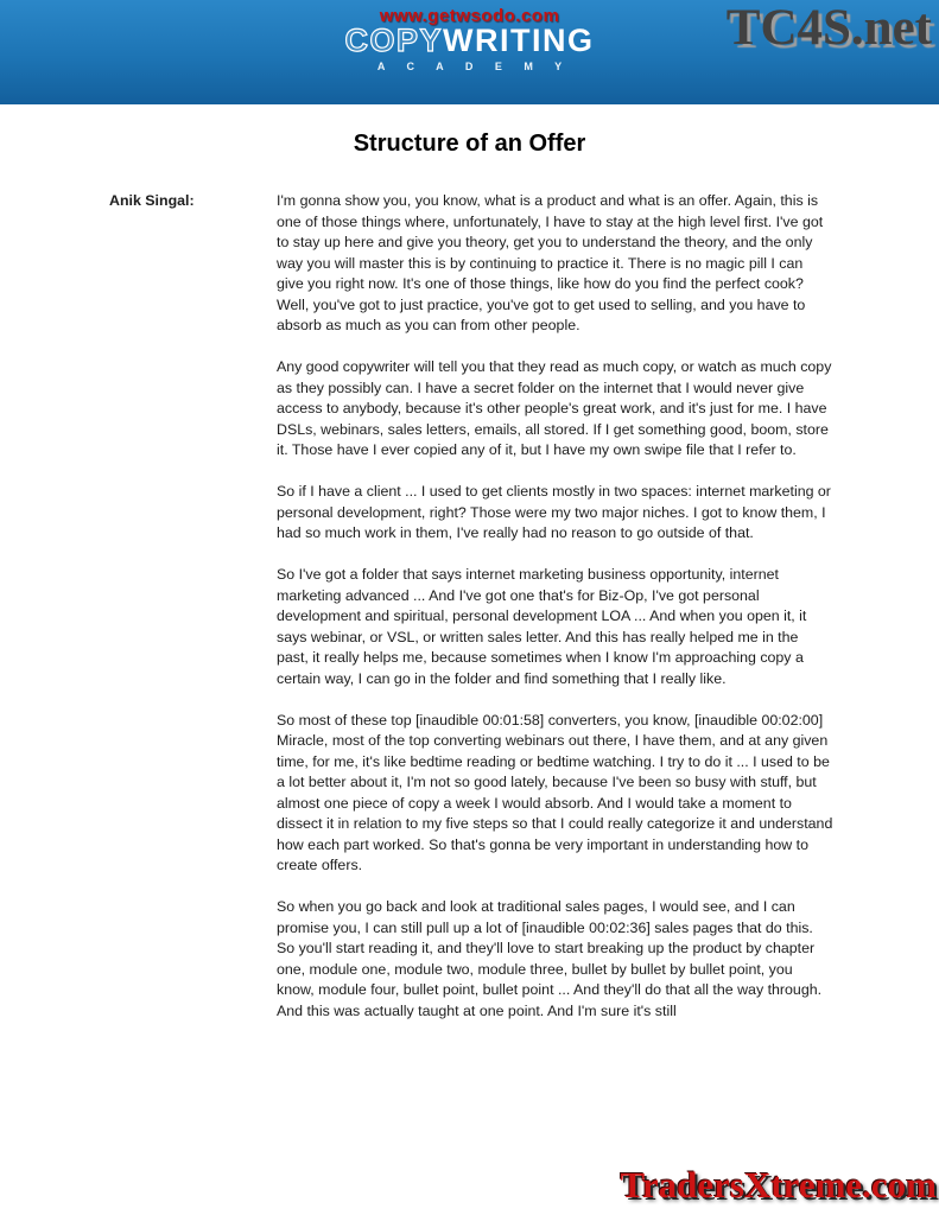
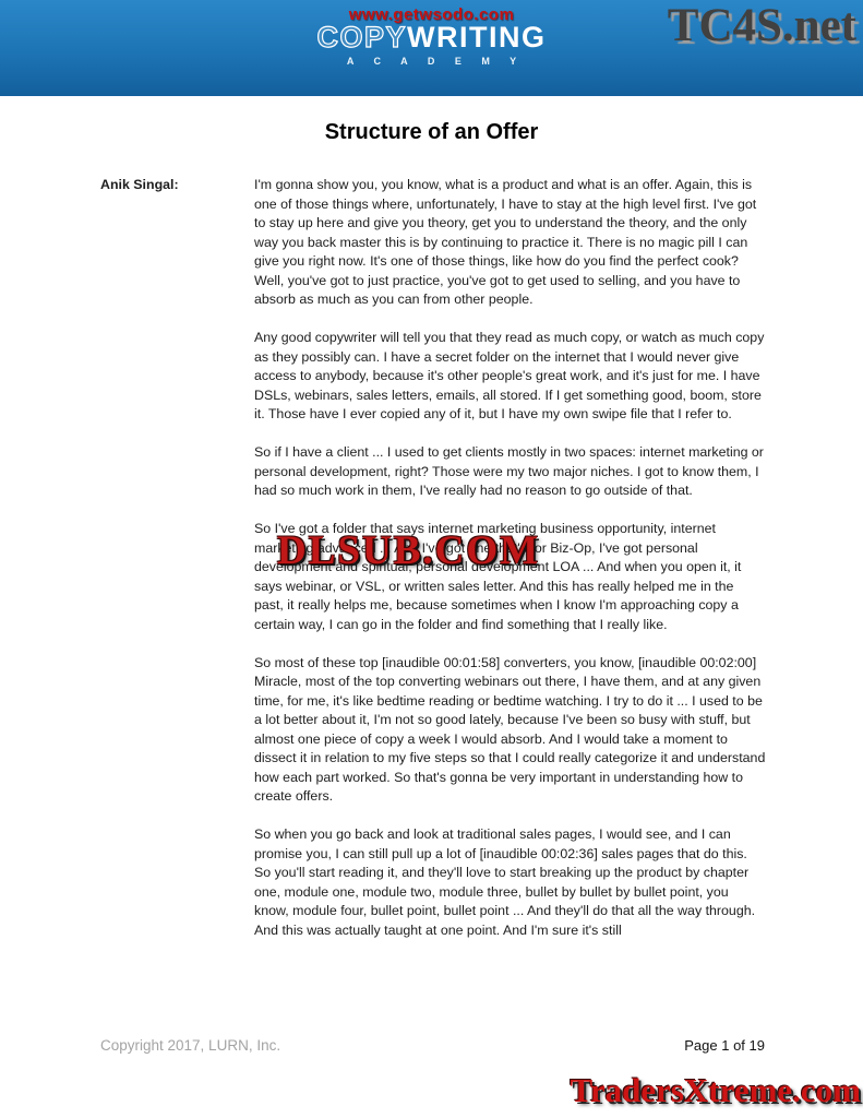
  www.getwsodo.com
  COPYWRITING
  A C A D E M Y
  TC4S.net
  Structure of an Offer
  Anik Singal:
- I'm gonna show you, you know, what is a product and what is an offer. Again, this is one of those things where, unfortunately, I have to stay at the high level first. I've got to stay up here and give you theory, get you to understand the theory, and the only way you will master this is by continuing to practice it. There is no magic pill I can give you right now. It's one of those things, like how do you find the perfect cook? Well, you've got to just practice, you've got to get used to selling, and you have to absorb as much as you can from other people.
+ I'm gonna show you, you know, what is a product and what is an offer. Again, this is one of those things where, unfortunately, I have to stay at the high level first. I've got to stay up here and give you theory, get you to understand the theory, and the only way you back master this is by continuing to practice it. There is no magic pill I can give you right now. It's one of those things, like how do you find the perfect cook? Well, you've got to just practice, you've got to get used to selling, and you have to absorb as much as you can from other people.
  Any good copywriter will tell you that they read as much copy, or watch as much copy as they possibly can. I have a secret folder on the internet that I would never give access to anybody, because it's other people's great work, and it's just for me. I have DSLs, webinars, sales letters, emails, all stored. If I get something good, boom, store it. Those have I ever copied any of it, but I have my own swipe file that I refer to.
  So if I have a client ... I used to get clients mostly in two spaces: internet marketing or personal development, right? Those were my two major niches. I got to know them, I had so much work in them, I've really had no reason to go outside of that.
  So I've got a folder that says internet marketing business opportunity, internet marketing advanced ... And I've got one that's for Biz-Op, I've got personal development and spiritual, personal development LOA ... And when you open it, it says webinar, or VSL, or written sales letter. And this has really helped me in the past, it really helps me, because sometimes when I know I'm approaching copy a certain way, I can go in the folder and find something that I really like.
  So most of these top [inaudible 00:01:58] converters, you know, [inaudible 00:02:00] Miracle, most of the top converting webinars out there, I have them, and at any given time, for me, it's like bedtime reading or bedtime watching. I try to do it ... I used to be a lot better about it, I'm not so good lately, because I've been so busy with stuff, but almost one piece of copy a week I would absorb. And I would take a moment to dissect it in relation to my five steps so that I could really categorize it and understand how each part worked. So that's gonna be very important in understanding how to create offers.
  So when you go back and look at traditional sales pages, I would see, and I can promise you, I can still pull up a lot of [inaudible 00:02:36] sales pages that do this. So you'll start reading it, and they'll love to start breaking up the product by chapter one, module one, module two, module three, bullet by bullet by bullet point, you know, module four, bullet point, bullet point ... And they'll do that all the way through. And this was actually taught at one point. And I'm sure it's still
+ DLSUB.COM
+ Copyright 2017, LURN, Inc.
+ Page 1 of 19
  TradersXtreme.com
